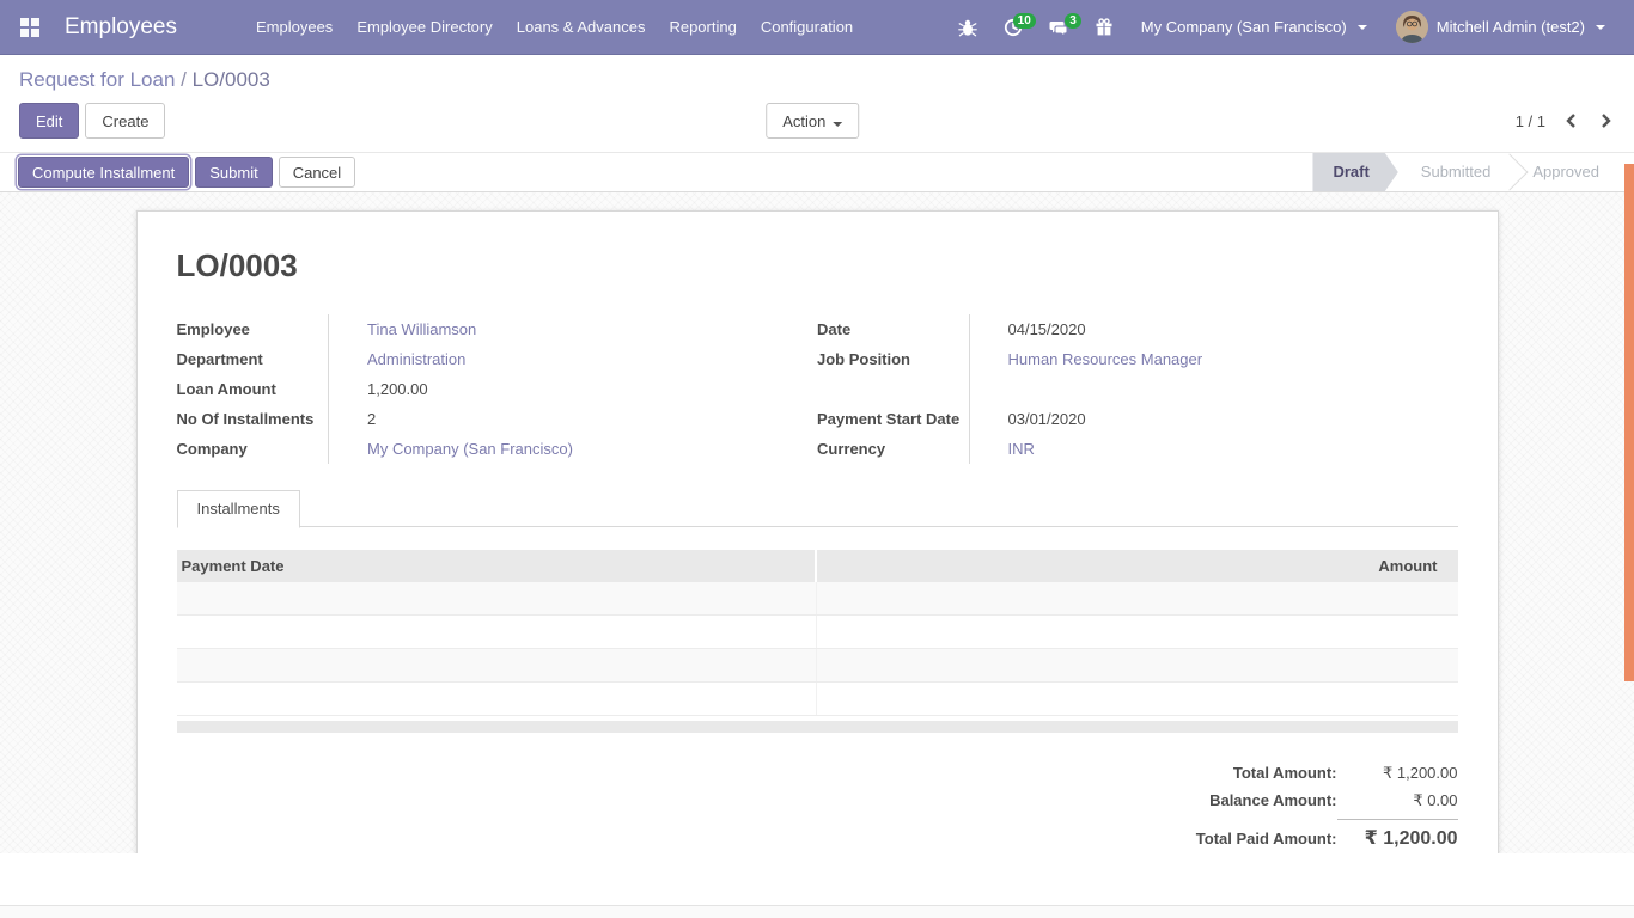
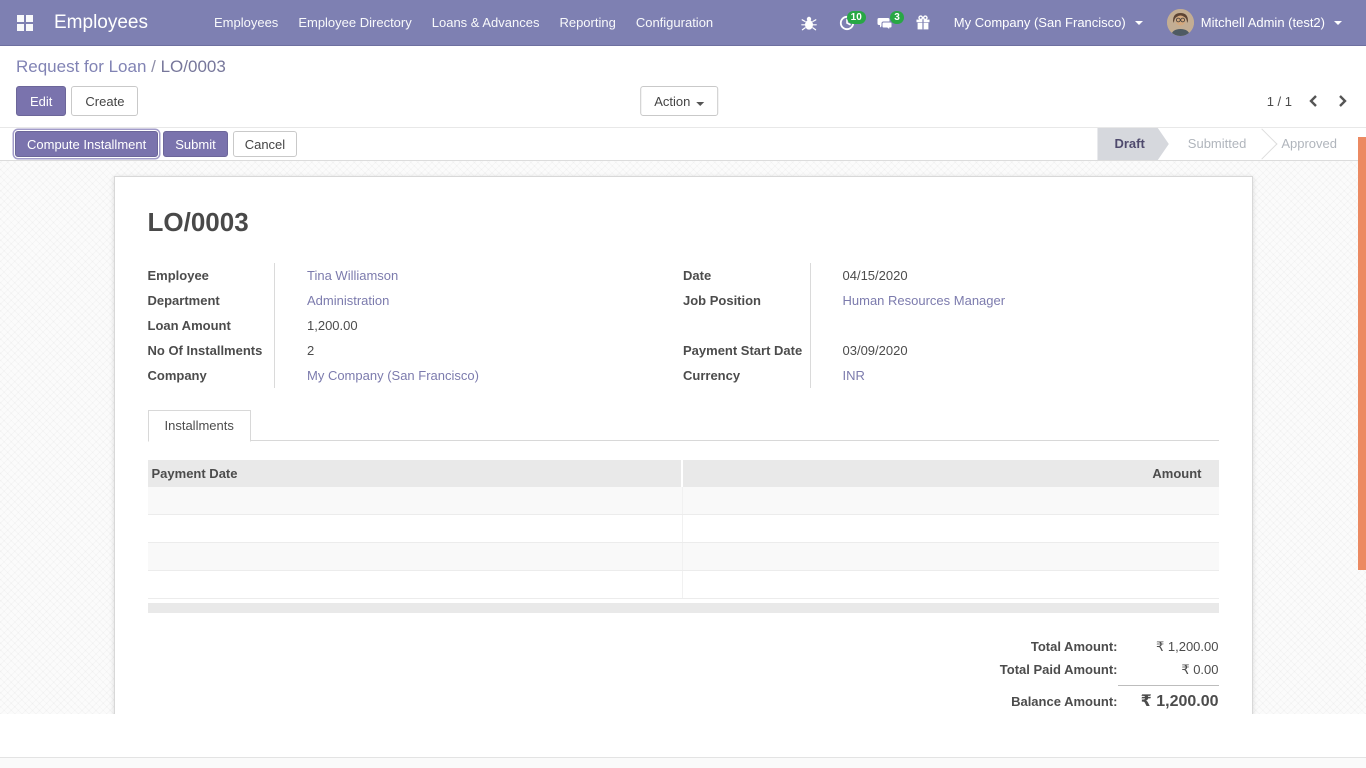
  Employees
  Employees
  Employee Directory
  Loans & Advances
  Reporting
  Configuration
  10
  3
  My Company (San Francisco)
  Mitchell Admin (test2)
  Request for Loan / LO/0003
  Edit
  Create
  Action
  1 / 1
  Compute Installment
  Submit
  Cancel
  Draft
  Submitted
  Approved
  LO/0003
  Employee	Tina Williamson
  Department	Administration
  Loan Amount	1,200.00
  No Of Installments	2
  Company	My Company (San Francisco)
  Date	04/15/2020
  Job Position	Human Resources Manager
- Payment Start Date	03/01/2020
+ Payment Start Date	03/09/2020
  Currency	INR
  Installments
  Payment Date
  Amount
  Total Amount:
  ₹ 1,200.00
- Balance Amount:
+ Total Paid Amount:
  ₹ 0.00
- Total Paid Amount:
+ Balance Amount:
  ₹ 1,200.00
